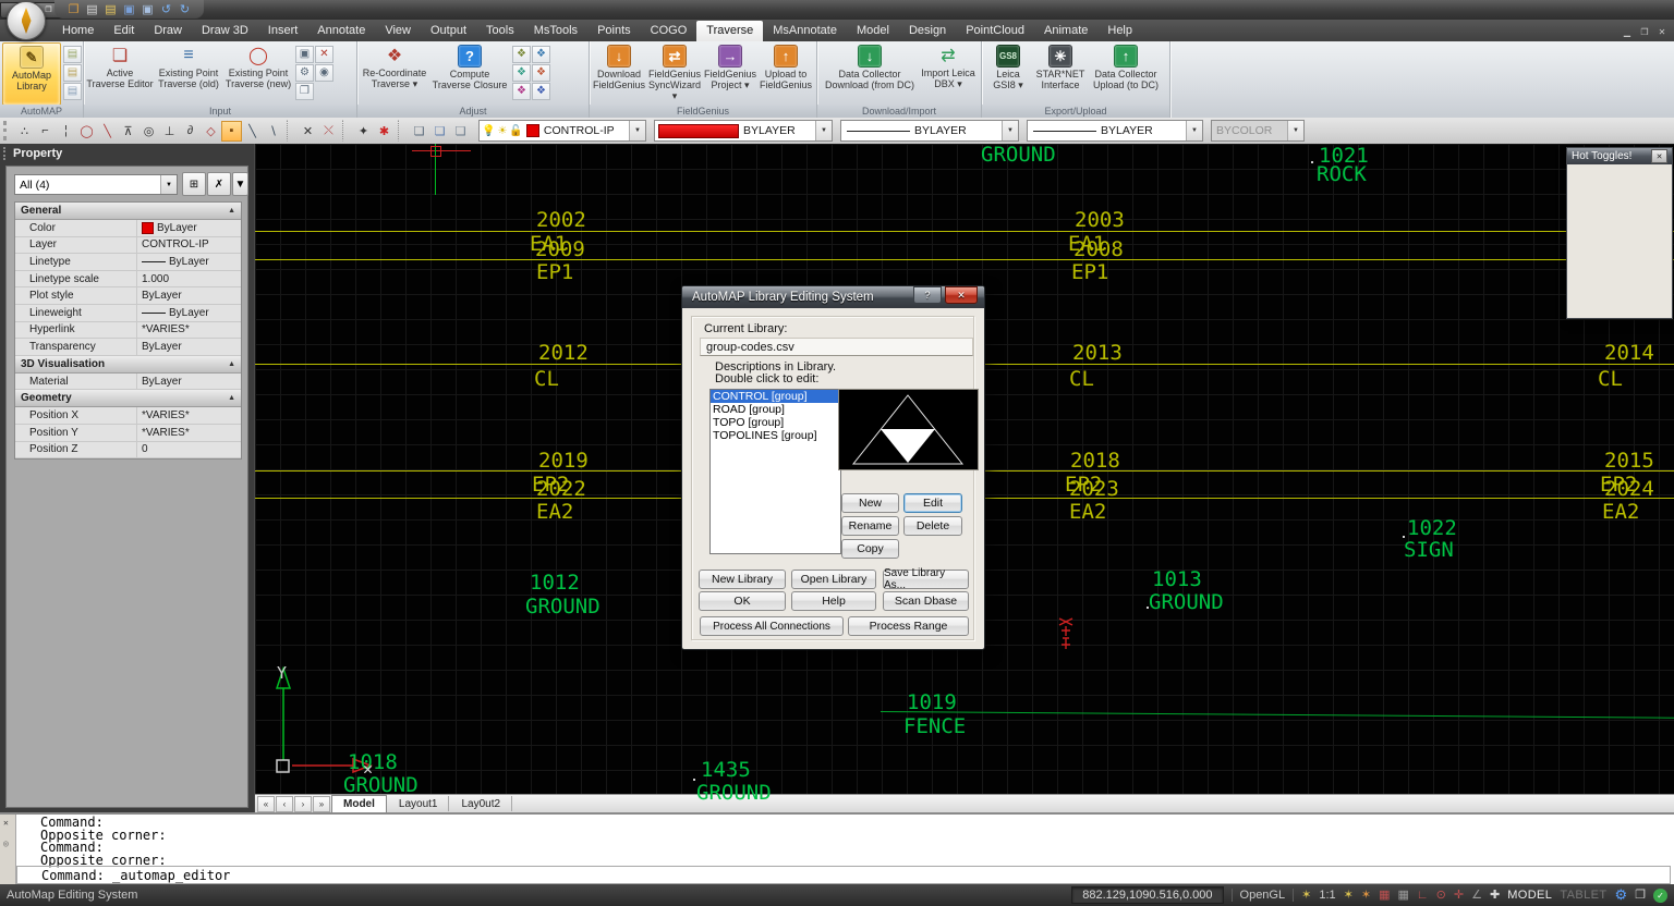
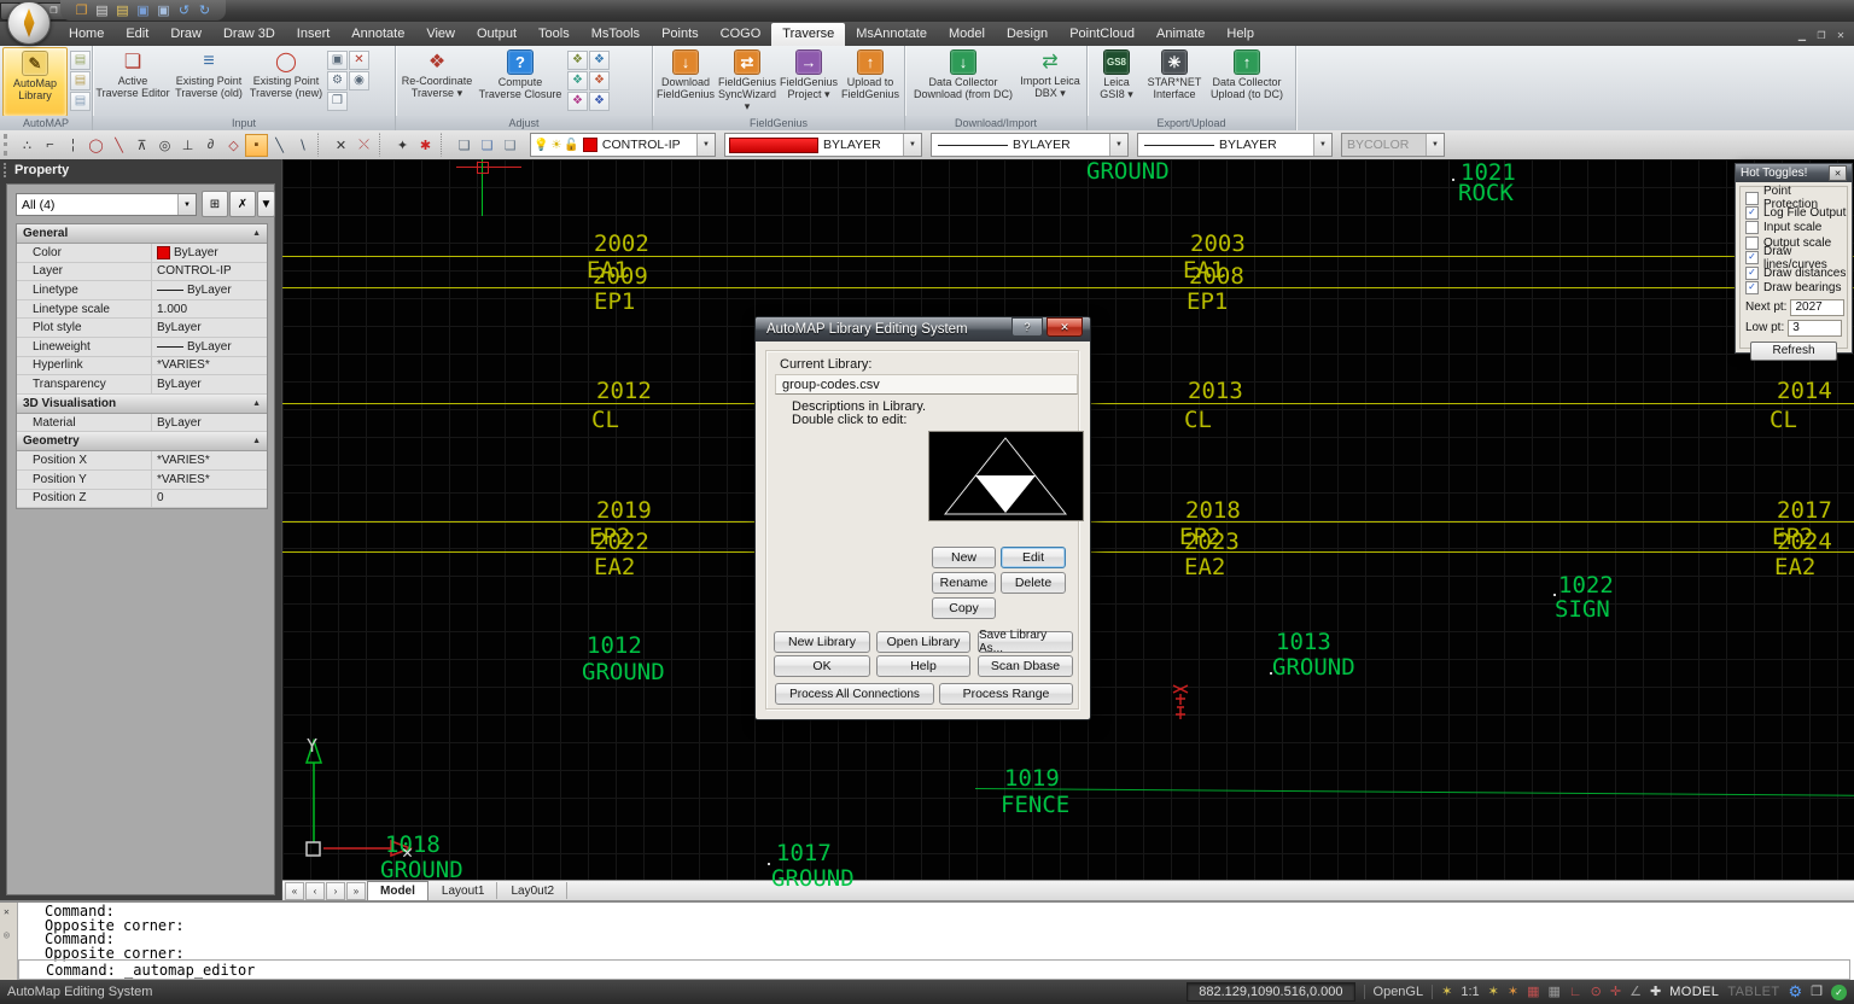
  ❐
  ▤
  ▤
  ▣
  ▣
  ↺
  ↻
  Home
  Edit
  Draw
  Draw 3D
  Insert
  Annotate
  View
  Output
  Tools
  MsTools
  Points
  COGO
  Traverse
  MsAnnotate
  Model
  Design
  PointCloud
  Animate
  Help
  ▁
  ❐
  ✕
  ✎
  AutoMap Library
  ▤
  ▤
  ▤
  AutoMAP
  ❏
  Active Traverse Editor
  ≡
  Existing Point Traverse (old)
  ◯
  Existing Point Traverse (new)
  ▣
  ✕
  ⚙
  ◉
  ❐
  Input
  ❖
  Re-Coordinate Traverse ▾
  ?
  Compute Traverse Closure
  ❖
  ❖
  ❖
  ❖
  ❖
  ❖
  Adjust
  ↓
  Download FieldGenius
  ⇄
  FieldGenius SyncWizard ▾
  →
  FieldGenius Project ▾
  ↑
  Upload to FieldGenius
  FieldGenius
  ↓
  Data Collector Download (from DC)
  ⇄
  Import Leica DBX ▾
  Download/Import
  GS8
  Leica GSI8 ▾
  ✳
  STAR*NET Interface
  ↑
  Data Collector Upload (to DC)
  Export/Upload
  ∴
  ⌐
  ¦
  ◯
  ╲
  ⊼
  ◎
  ⊥
  ∂
  ◇
  ▪
  ╲
  ∖
  ✕
  ⤬
  ✦
  ✱
  ❏
  ❏
  ❏
  💡
  ☀
  🔓
  CONTROL-IP
  BYLAYER
  BYLAYER
  BYLAYER
  BYCOLOR
  Property
  All (4)
  ⊞
  ✗
  ▼
  General
  Color
  ByLayer
  Layer
  CONTROL-IP
  Linetype
  ByLayer
  Linetype scale
  1.000
  Plot style
  ByLayer
  Lineweight
  ByLayer
  Hyperlink
  *VARIES*
  Transparency
  ByLayer
  3D Visualisation
  Material
  ByLayer
  Geometry
  Position X
  *VARIES*
  Position Y
  *VARIES*
  Position Z
  0
  «
  ‹
  ›
  »
  Model
  Layout1
  Lay0ut2
  GROUND
  1021
  ROCK
  2002
  EA1
  2009
  EP1
  2003
  EA1
  2008
  EP1
  2012
  CL
  2013
  CL
  2014
  CL
  2019
  EP2
  2022
  EA2
  2018
  EP2
  2023
  EA2
- 2015
+ 2017
  EP2
  2024
  EA2
  1022
  SIGN
  1012
  GROUND
  1013
  GROUND
  1019
  FENCE
  1018
  GROUND
- 1435
+ 1017
  GROUND
  ✕
  Y
  AutoMAP Library Editing System
  ?
  ✕
  Current Library:
  group-codes.csv
  Descriptions in Library.
  Double click to edit:
- CONTROL [group]
- ROAD [group]
- TOPO [group]
- TOPOLINES [group]
  New
  Edit
  Rename
  Delete
  Copy
  New Library
  Open Library
  Save Library As...
  OK
  Help
  Scan Dbase
  Process All Connections
  Process Range
  Hot Toggles!
+ Point Protection
+ Log File Output
+ Input scale
+ Output scale
+ Draw lines/curves
+ Draw distances
+ Draw bearings
+ Next pt:
+ 2027
+ Low pt:
+ 3
+ Refresh
  ✕
  ◎
  Command:
  Opposite corner:
  Command:
  Opposite corner:
  Command: _automap_editor
  AutoMap Editing System
  882.129,1090.516,0.000
  OpenGL
  ✶
  1:1
  ✶
  ✶
  ▦
  ▦
  ∟
  ⊙
  ✛
  ∠
  ✚
  MODEL
  TABLET
  ⚙
  ❐
  ✓
